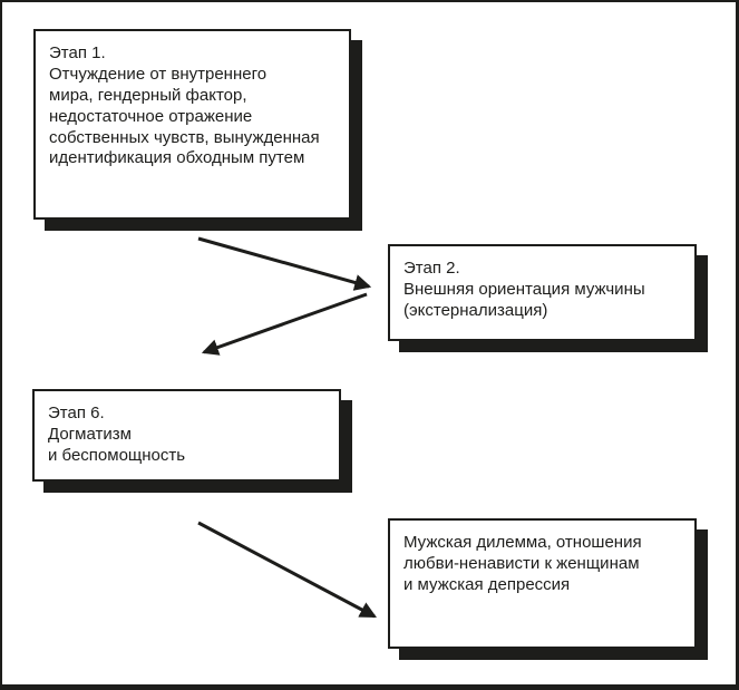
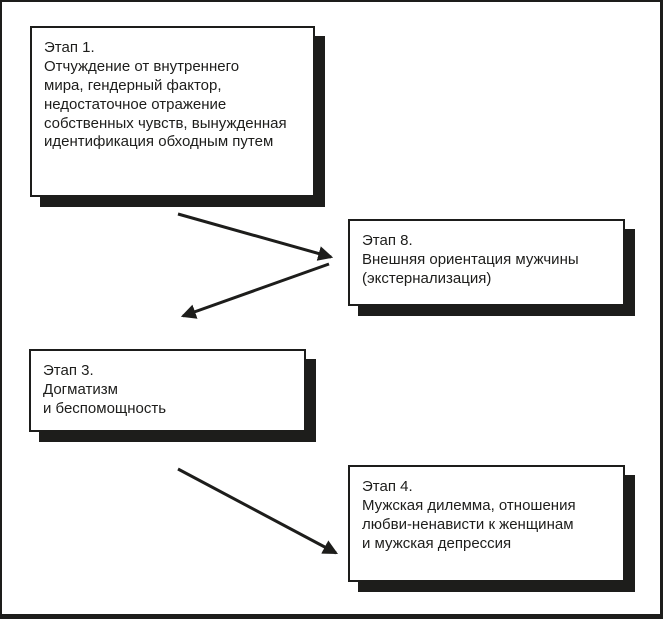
  Этап 1.
  Отчуждение от внутреннего
  мира, гендерный фактор,
  недостаточное отражение
  собственных чувств, вынужденная
  идентификация обходным путем
- Этап 2.
+ Этап 8.
  Внешняя ориентация мужчины
  (экстернализация)
- Этап 6.
+ Этап 3.
  Догматизм
  и беспомощность
+ Этап 4.
  Мужская дилемма, отношения
  любви-ненависти к женщинам
  и мужская депрессия
